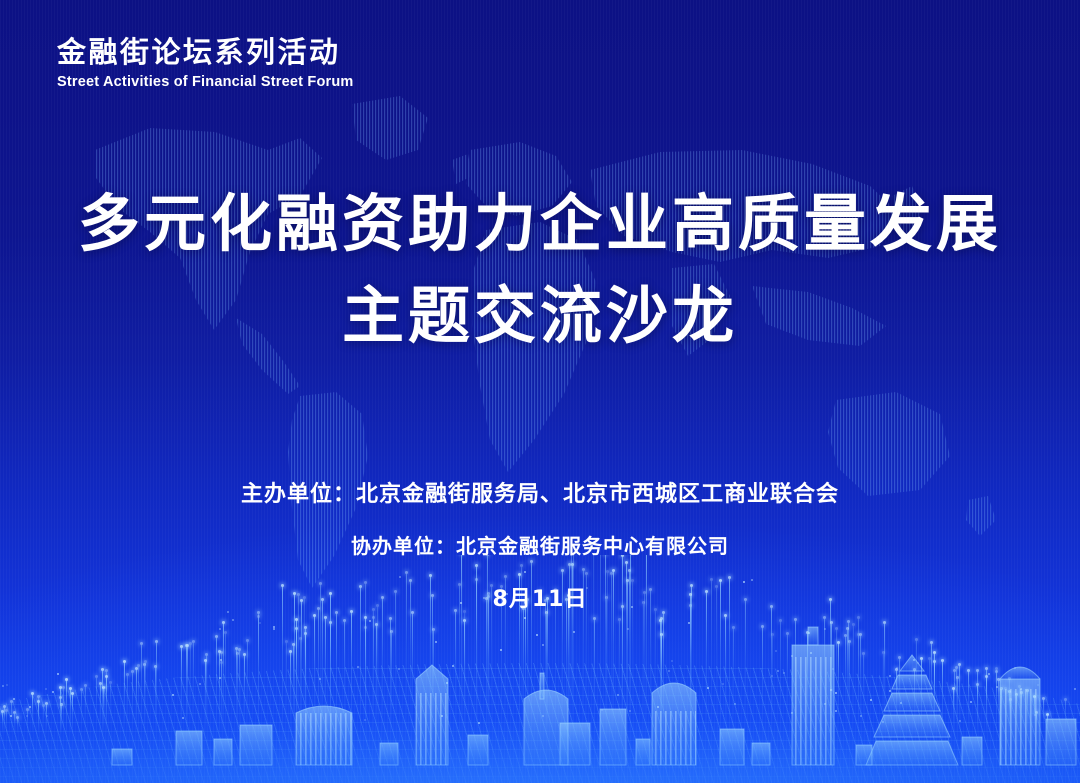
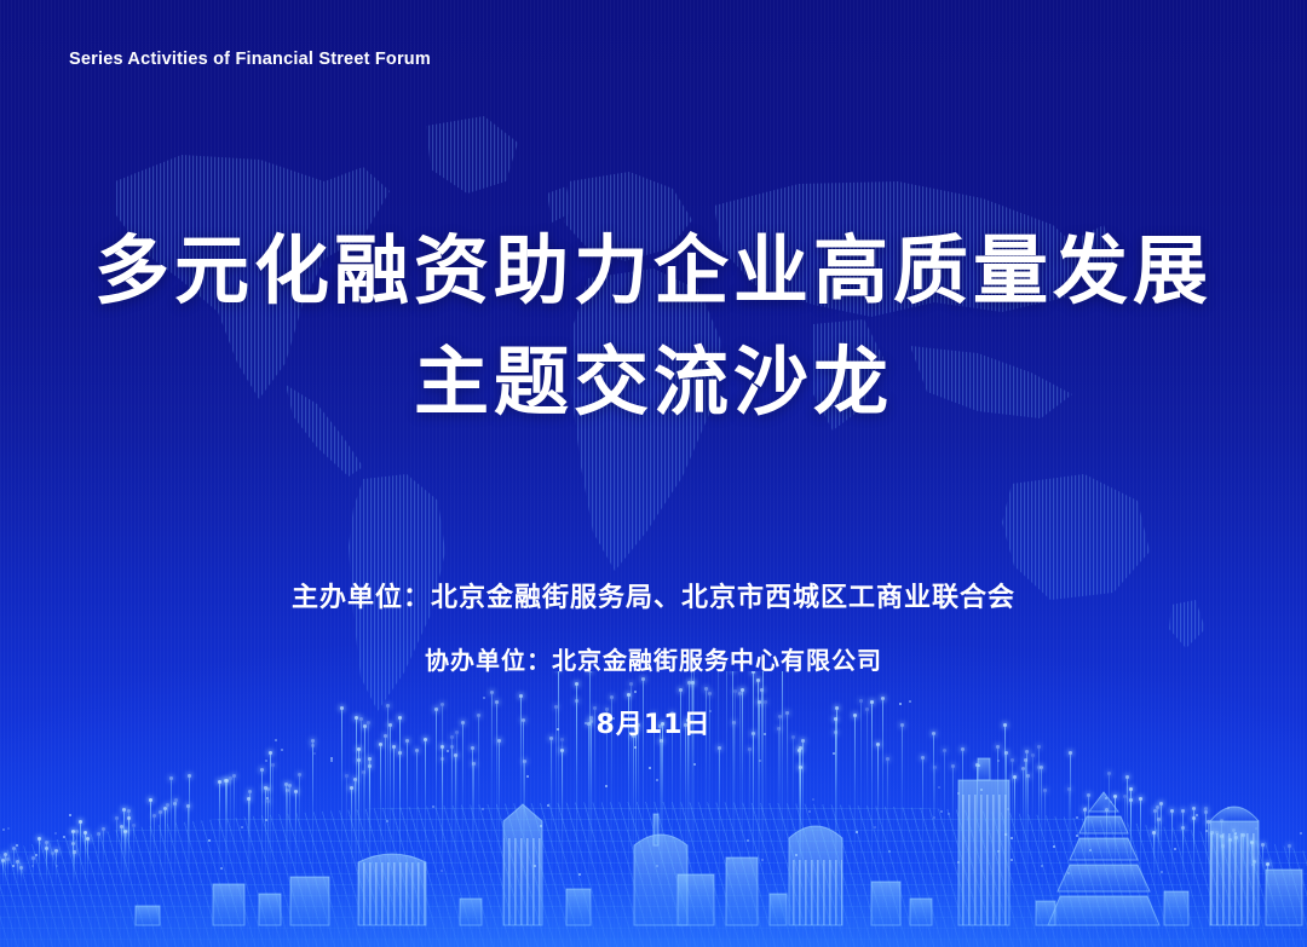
- 金融街论坛系列活动
- Street Activities of Financial Street Forum
+ Series Activities of Financial Street Forum
  多元化融资助力企业高质量发展
  主题交流沙龙
  主办单位：北京金融街服务局、北京市西城区工商业联合会
  协办单位：北京金融街服务中心有限公司
  8月11日
